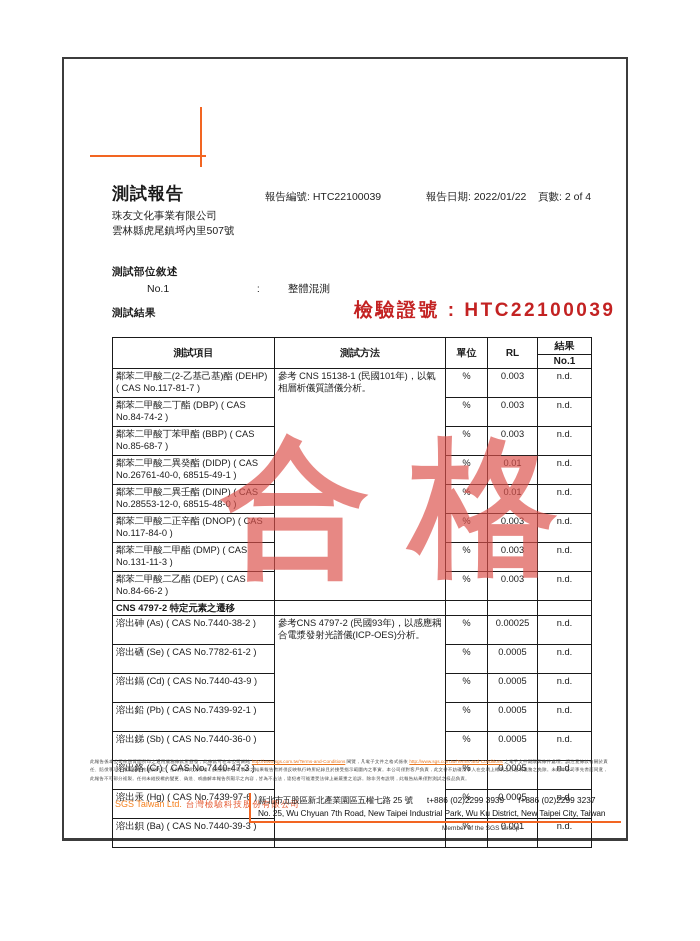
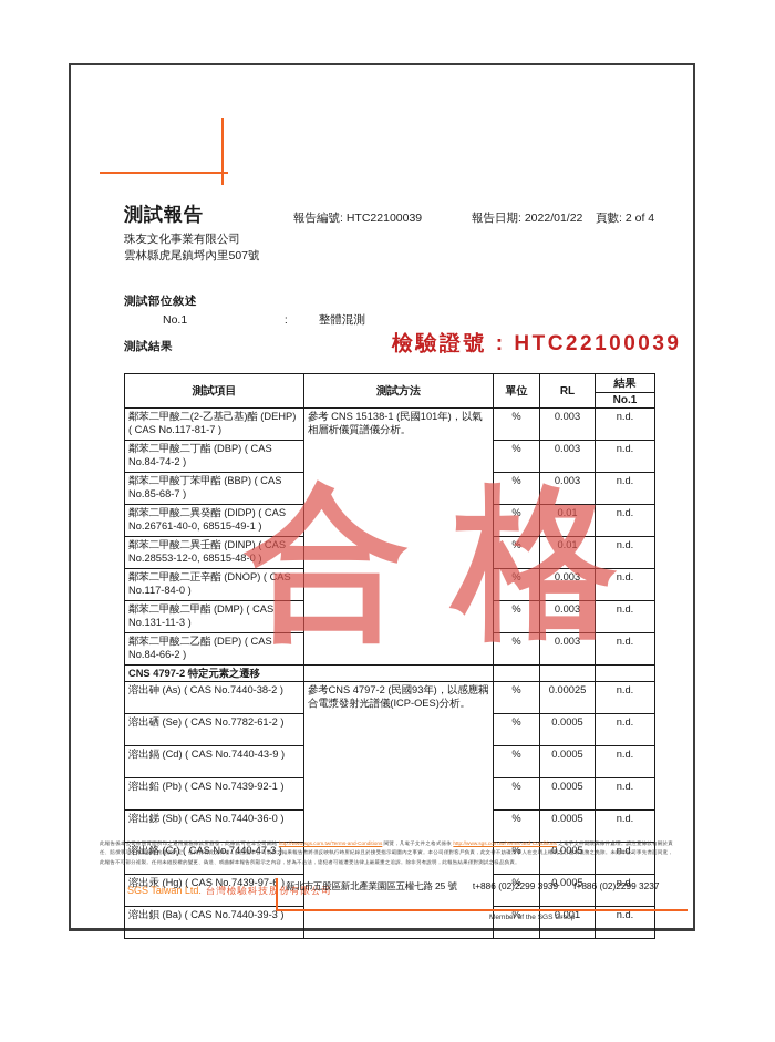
  測試報告
  報告編號: HTC22100039
  報告日期: 2022/01/22
  頁數: 2 of 4
  珠友文化事業有限公司
  雲林縣虎尾鎮埒內里507號
  測試部位敘述
  No.1 : 整體混測
  測試結果
  檢驗證號 : HTC22100039
  合格
  測試項目	測試方法	單位	RL	結果
  No.1
  鄰苯二甲酸二(2-乙基己基)酯 (DEHP) ( CAS No.117-81-7 )	參考 CNS 15138-1 (民國101年)，以氣相層析儀質譜儀分析。	%	0.003	n.d.
  鄰苯二甲酸二丁酯 (DBP) ( CAS No.84-74-2 )	%	0.003	n.d.
  鄰苯二甲酸丁苯甲酯 (BBP) ( CAS No.85-68-7 )	%	0.003	n.d.
  鄰苯二甲酸二異癸酯 (DIDP) ( CAS No.26761-40-0, 68515-49-1 )	%	0.01	n.d.
  鄰苯二甲酸二異壬酯 (DINP) ( CAS No.28553-12-0, 68515-48-0 )	%	0.01	n.d.
  鄰苯二甲酸二正辛酯 (DNOP) ( CAS No.117-84-0 )	%	0.003	n.d.
  鄰苯二甲酸二甲酯 (DMP) ( CAS No.131-11-3 )	%	0.003	n.d.
  鄰苯二甲酸二乙酯 (DEP) ( CAS No.84-66-2 )	%	0.003	n.d.
  CNS 4797-2 特定元素之遷移
  溶出砷 (As) ( CAS No.7440-38-2 )	參考CNS 4797-2 (民國93年)，以感應耦合電漿發射光譜儀(ICP-OES)分析。	%	0.00025	n.d.
  溶出硒 (Se) ( CAS No.7782-61-2 )	%	0.0005	n.d.
  溶出鎘 (Cd) ( CAS No.7440-43-9 )	%	0.0005	n.d.
  溶出鉛 (Pb) ( CAS No.7439-92-1 )	%	0.0005	n.d.
  溶出銻 (Sb) ( CAS No.7440-36-0 )	%	0.0005	n.d.
  溶出鉻 (Cr) ( CAS No.7440-47-3 )	%	0.0005	n.d.
  溶出汞 (Hg) ( CAS No.7439-97- )	%	0.0005	n.d.
  溶出鋇 (Ba) ( CAS No.7440-39-3 )	%	0.001	n.d.
  SGS Taiwan Ltd. 台灣檢驗科技股份有限公司
  新北市五股區新北產業園區五權七路 25 號 t+886 (02)2299 3939 f+886 (02)2299 3237
- No. 25, Wu Chyuan 7th Road, New Taipei Industrial Park, Wu Ku District, New Taipei City, Taiwan
